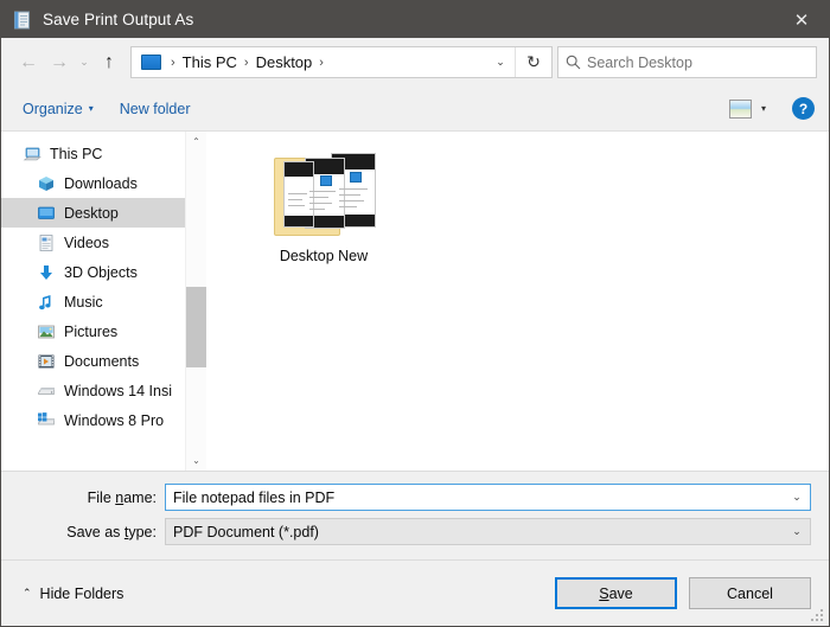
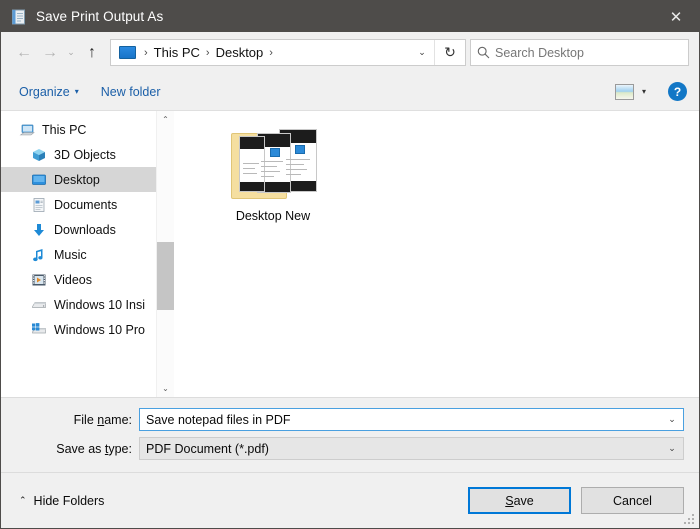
  Save Print Output As
  ✕
  ←
  →
  ⌄
  ↑
  ›
  This PC
  ›
  Desktop
  ›
  ⌄
  ↻
  Search Desktop
  Organize
  ▾
  New folder
  ▾
  ?
  This PC
- Downloads
+ 3D Objects
  Desktop
- Videos
+ Documents
- 3D Objects
+ Downloads
  Music
- Pictures
- Documents
+ Videos
- Windows 14 Insi
+ Windows 10 Insi
- Windows 8 Pro
+ Windows 10 Pro
  ⌃
  ⌄
  Desktop New
  File name:
- File notepad files in PDF
+ Save notepad files in PDF
  ⌄
  Save as type:
  PDF Document (*.pdf)
  ⌄
  ⌃
  Hide Folders
  Save
  Cancel
